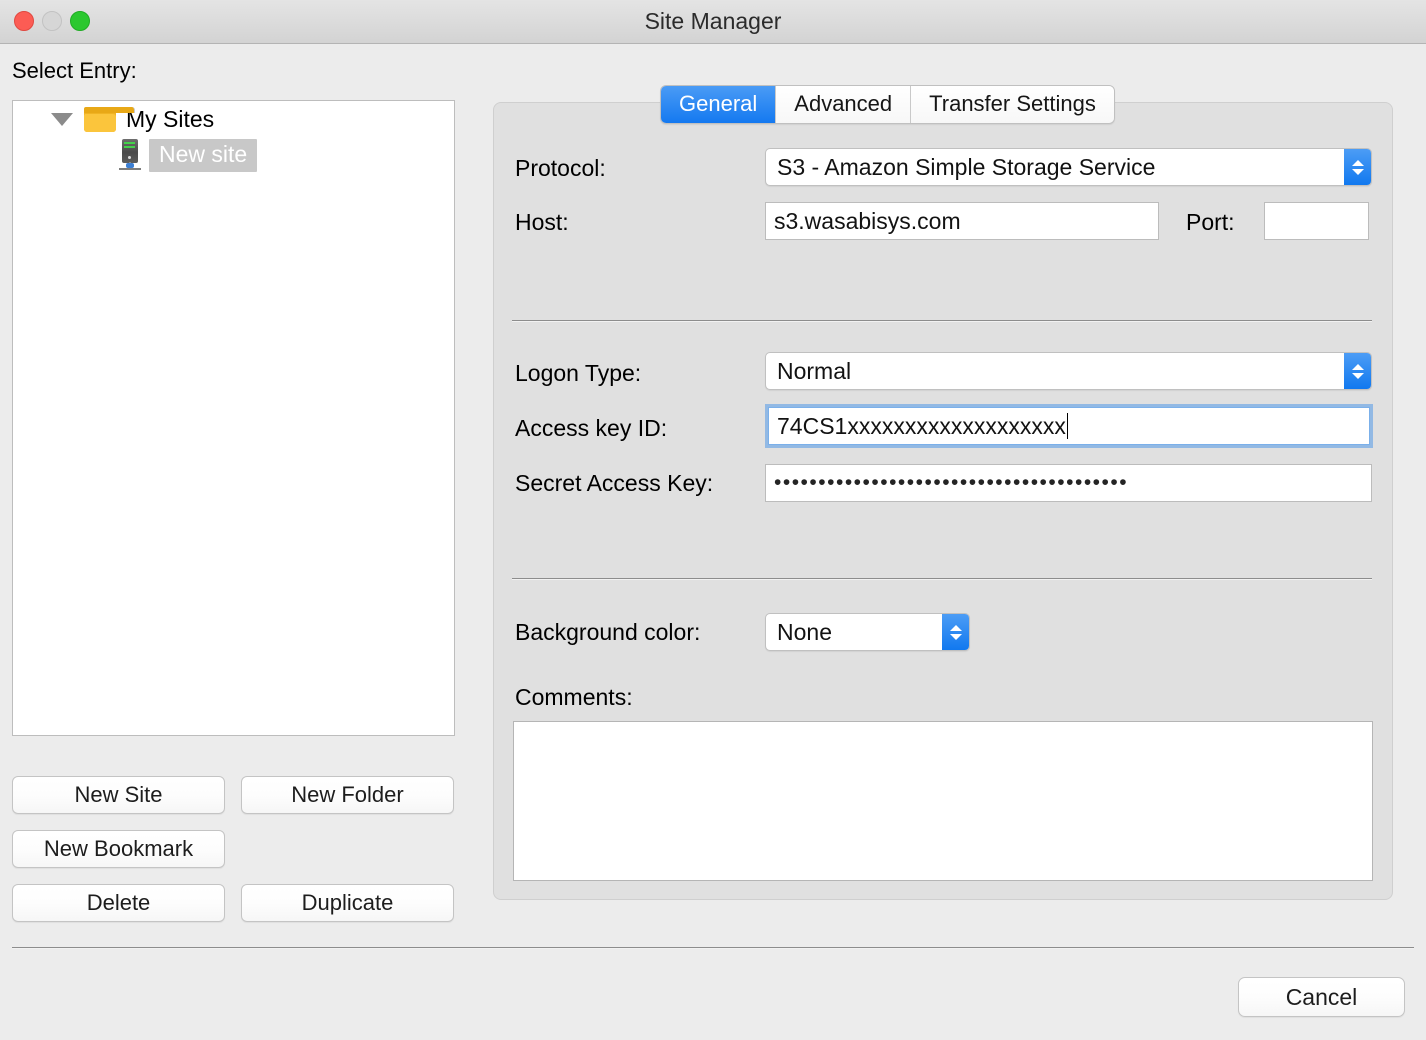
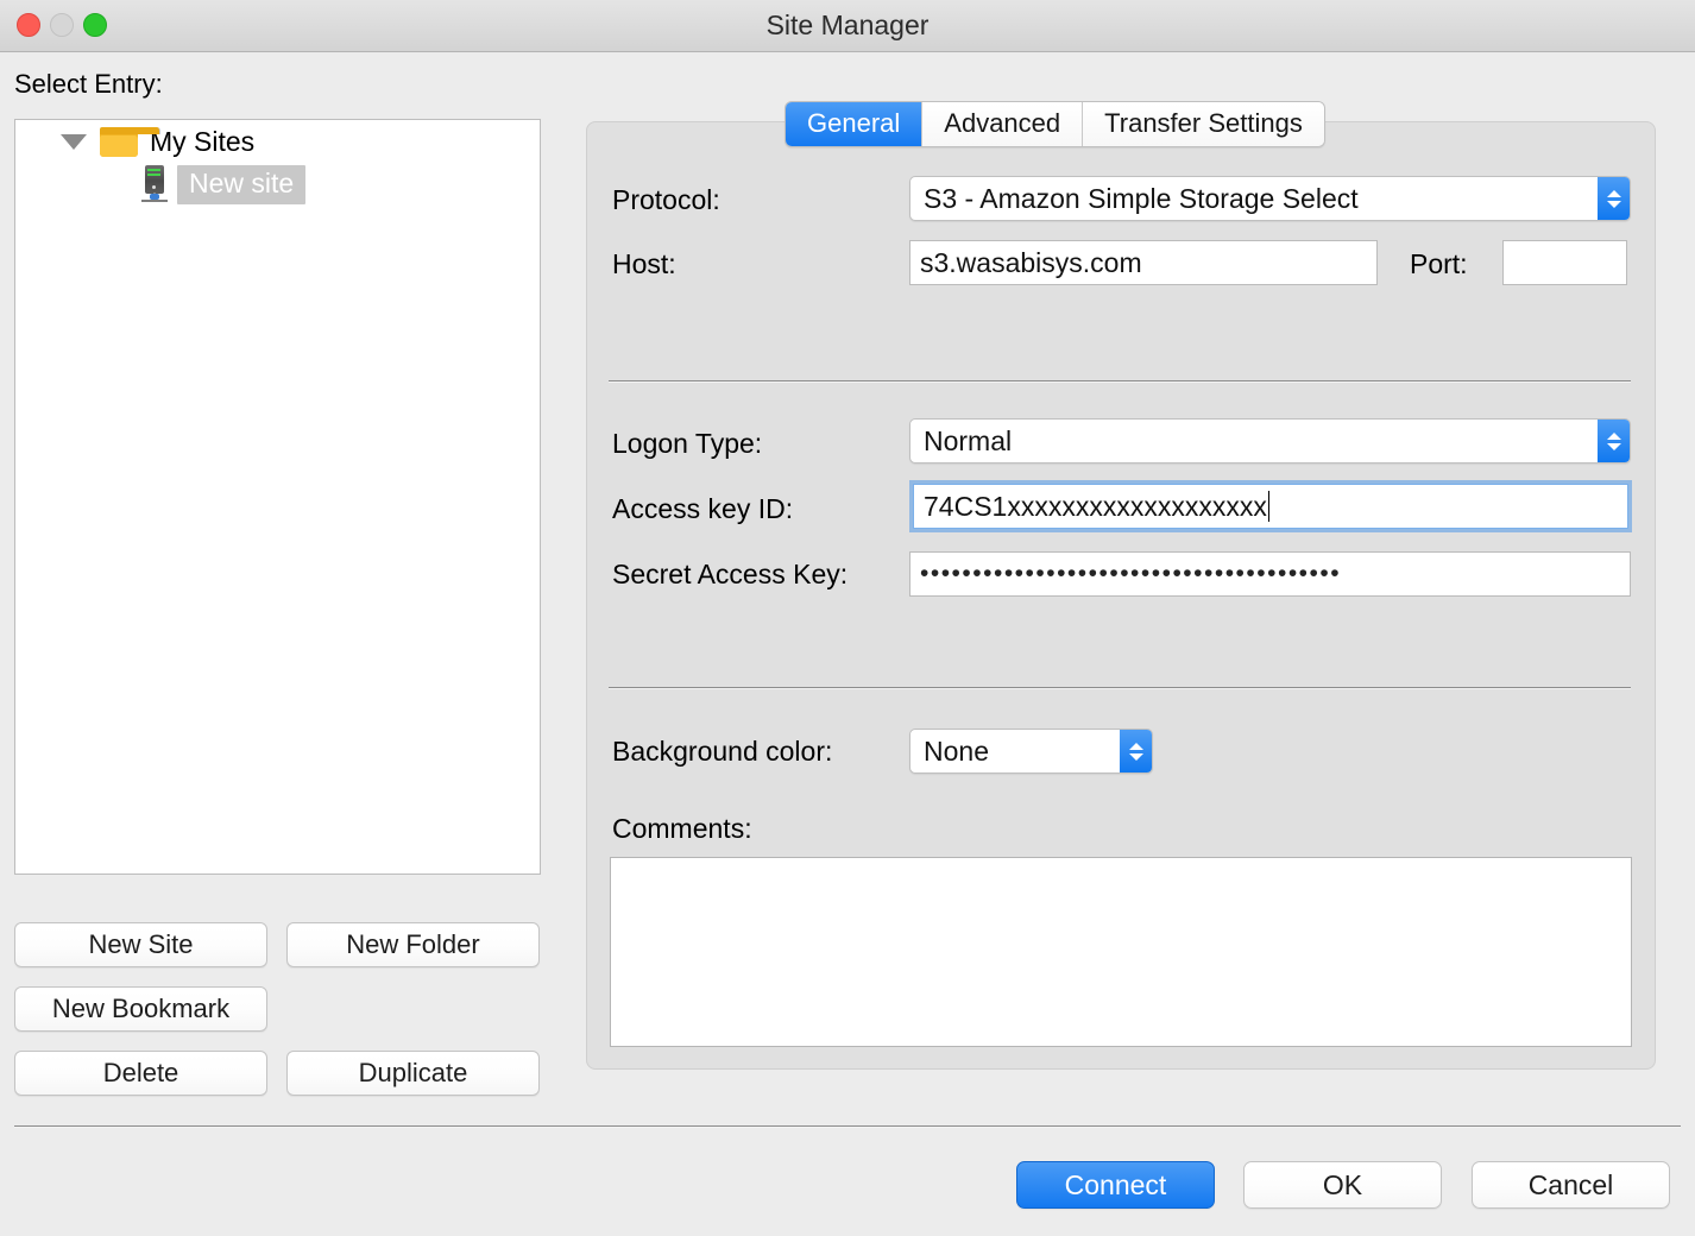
  Site Manager
  Select Entry:
  My Sites
  New site
  New Site
  New Folder
  New Bookmark
  Delete
  Duplicate
  General
  Advanced
  Transfer Settings
  Protocol:
- S3 - Amazon Simple Storage Service
+ S3 - Amazon Simple Storage Select
  Host:
  s3.wasabisys.com
  Port:
  Logon Type:
  Normal
  Access key ID:
  74CS1xxxxxxxxxxxxxxxxxxx
  Secret Access Key:
  ••••••••••••••••••••••••••••••••••••••••
  Background color:
  None
  Comments:
+ Connect
+ OK
  Cancel
